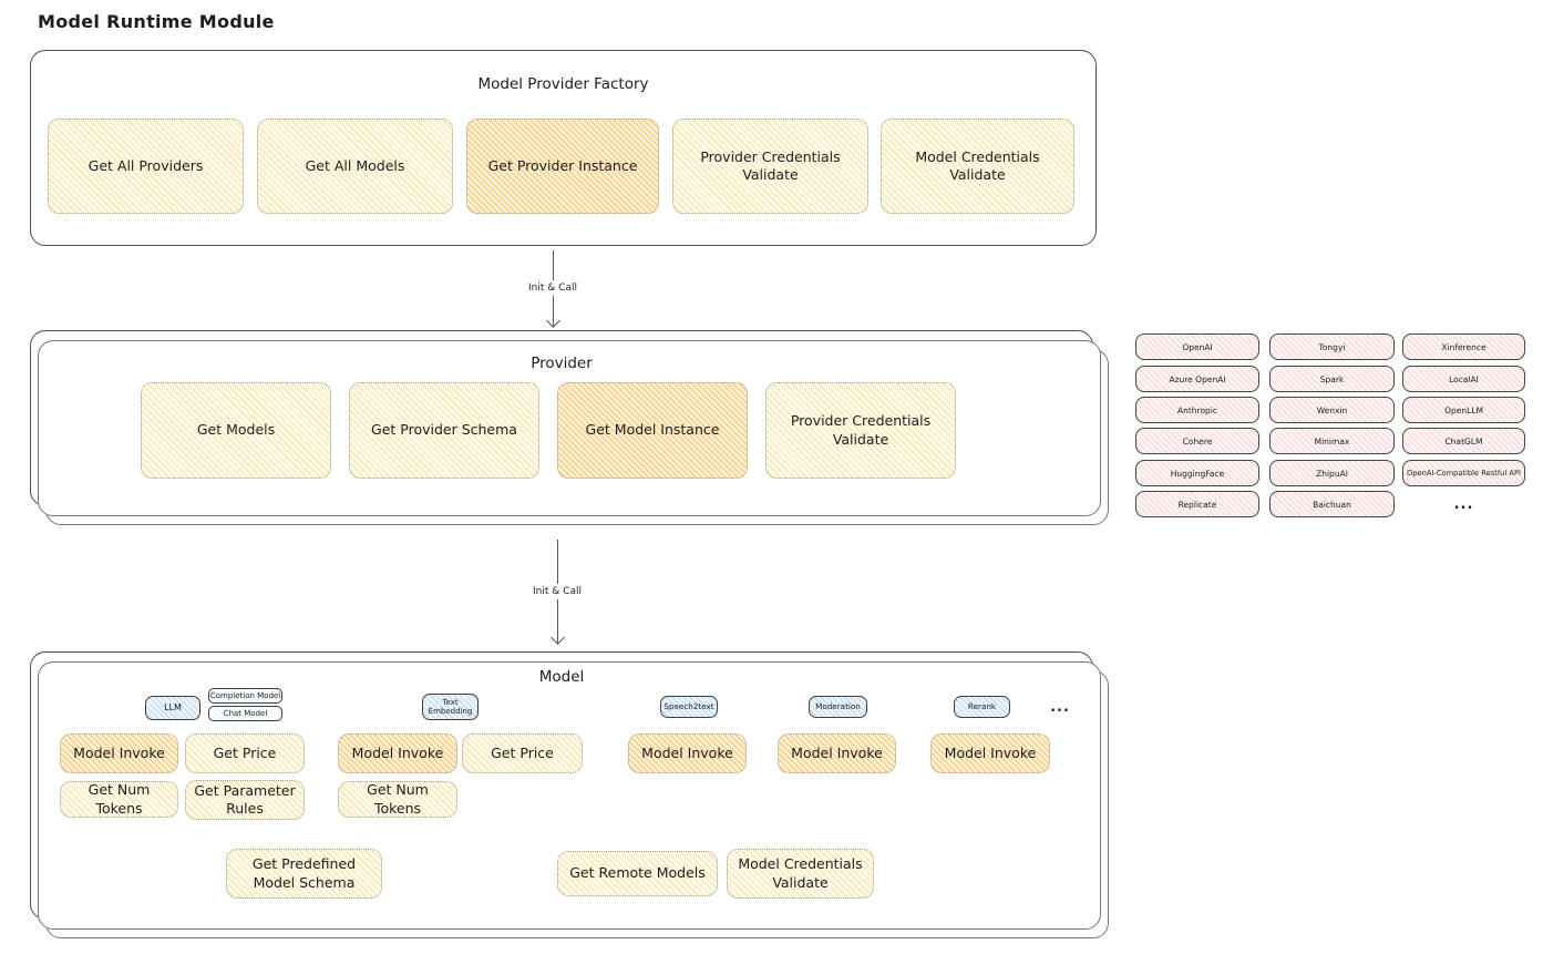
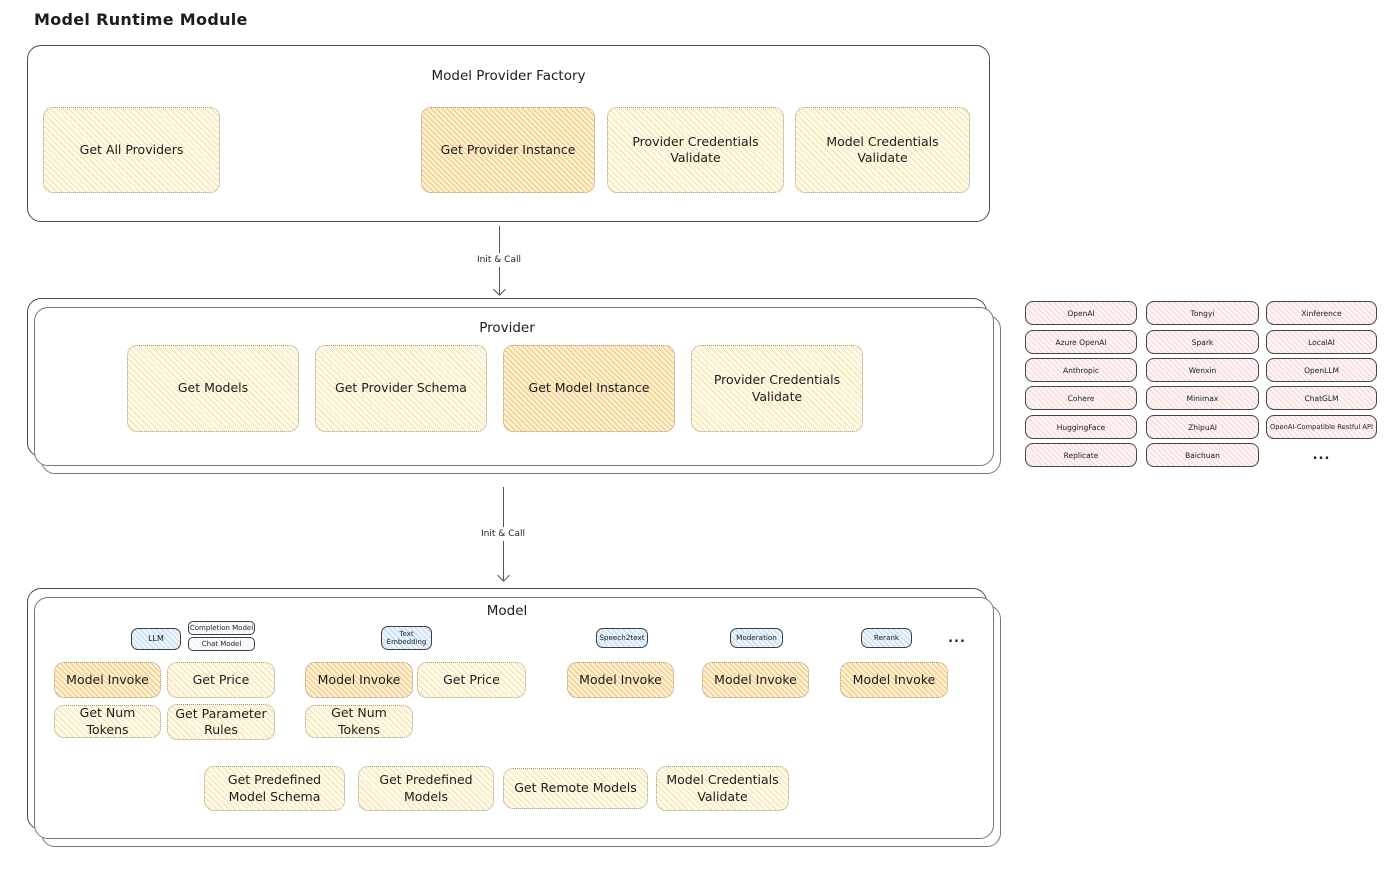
  Model Runtime Module
  Model Provider Factory
  Get All Providers
- Get All Models
  Get Provider Instance
  Provider Credentials Validate
  Model Credentials Validate
  Init & Call
  Provider
  Get Models
  Get Provider Schema
  Get Model Instance
  Provider Credentials Validate
  OpenAI
  Azure OpenAI
  Anthropic
  Cohere
  HuggingFace
  Replicate
  Tongyi
  Spark
  Wenxin
  Minimax
  ZhipuAI
  Baichuan
  Xinference
  LocalAI
  OpenLLM
  ChatGLM
  OpenAI-Compatible Restful API
  ...
  Init & Call
  Model
  LLM
  Completion Model
  Chat Model
  Text Embedding
  Speech2text
  Moderation
  Rerank
  ...
  Model Invoke
  Get Price
  Model Invoke
  Get Price
  Model Invoke
  Model Invoke
  Model Invoke
  Get Num Tokens
  Get Parameter Rules
  Get Num Tokens
  Get Predefined Model Schema
+ Get Predefined Models
  Get Remote Models
  Model Credentials Validate
